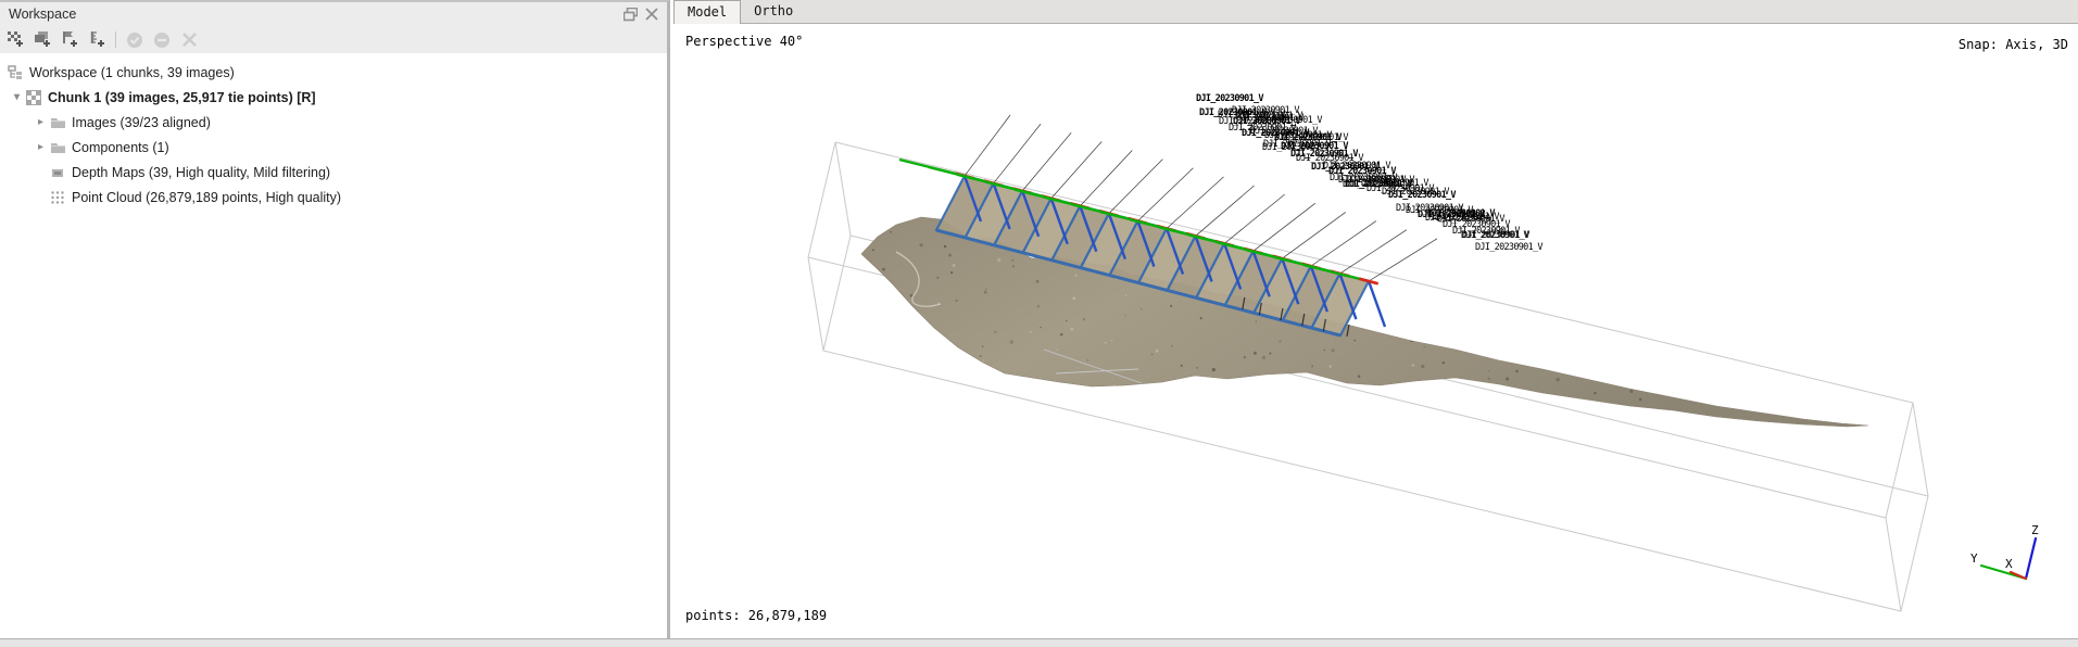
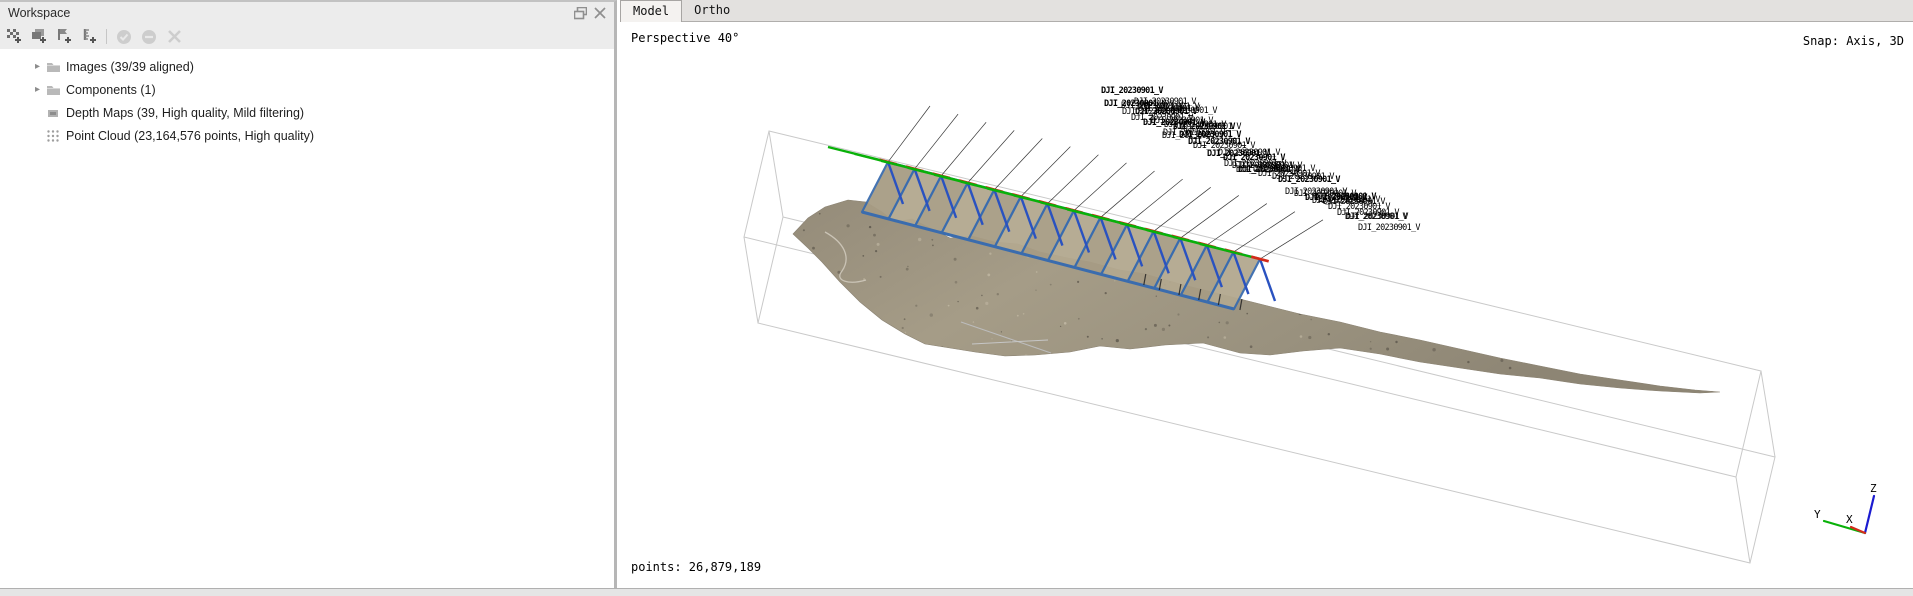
  Workspace
- Workspace (1 chunks, 39 images)
- ▾
- Chunk 1 (39 images, 25,917 tie points) [R]
  ▸
- Images (39/23 aligned)
+ Images (39/39 aligned)
  ▸
  Components (1)
  Depth Maps (39, High quality, Mild filtering)
- Point Cloud (26,879,189 points, High quality)
+ Point Cloud (23,164,576 points, High quality)
  Model
  Ortho
  DJI_20230901_V
  DJI_20230901_V
  DJI_20230901_V
  DJI_20230901_V
  DJI_20230901_V
  DJI_20230901_V
  DJI_20230901_V
  DJI_20230901_V
  DJI_20230901_V
  DJI_20230901_V
  DJI_20230901_V
  DJI_20230901_V
  DJI_20230901_V
  DJI_20230901_V
  DJI_20230901_V
  DJI_20230901_V
  DJI_20230901_V
  DJI_20230901_V
  DJI_20230901_V
  DJI_20230901_V
  DJI_20230901_V
  DJI_20230901_V
  DJI_20230901_V
  DJI_20230901_V
  DJI_20230901_V
  DJI_20230901_V
  DJI_20230901_V
  DJI_20230901_V
  DJI_20230901_V
  DJI_20230901_V
  DJI_20230901_V
  DJI_20230901_V
  DJI_20230901_V
  DJI_20230901_V
  DJI_20230901_V
  DJI_20230901_V
  DJI_20230901_V
  DJI_20230901_V
  DJI_20230901_V
  DJI_20230901_V
  Z
  Y
  X
  Perspective 40°
  Snap: Axis, 3D
  points: 26,879,189
